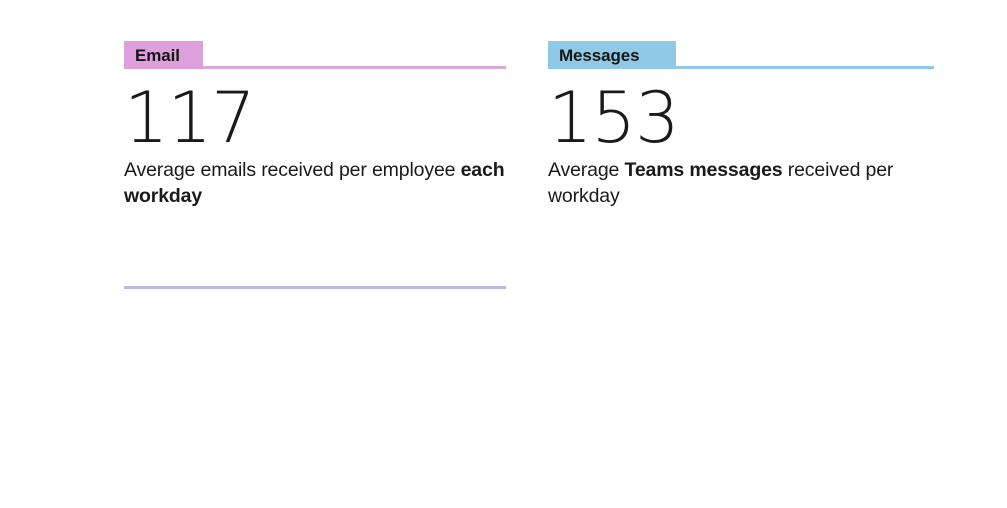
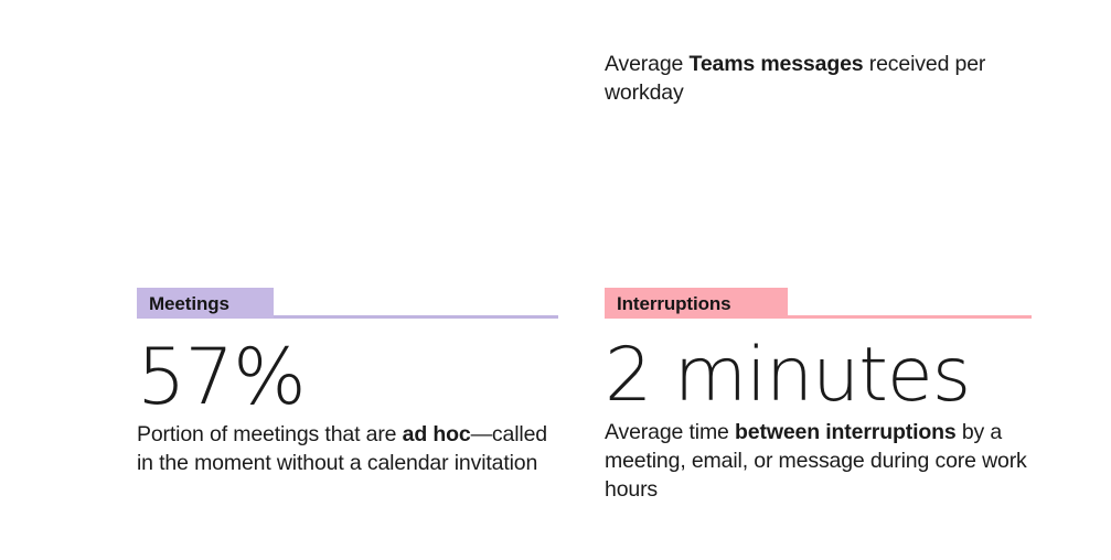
- Email
- 117
- Average emails received per employee each workday
- Messages
- 153
  Average Teams messages received per workday
+ Meetings
+ 57%
+ Portion of meetings that are ad hoc—called in the moment without a calendar invitation
+ Interruptions
+ 2 minutes
+ Average time between interruptions by a meeting, email, or message during core work hours
